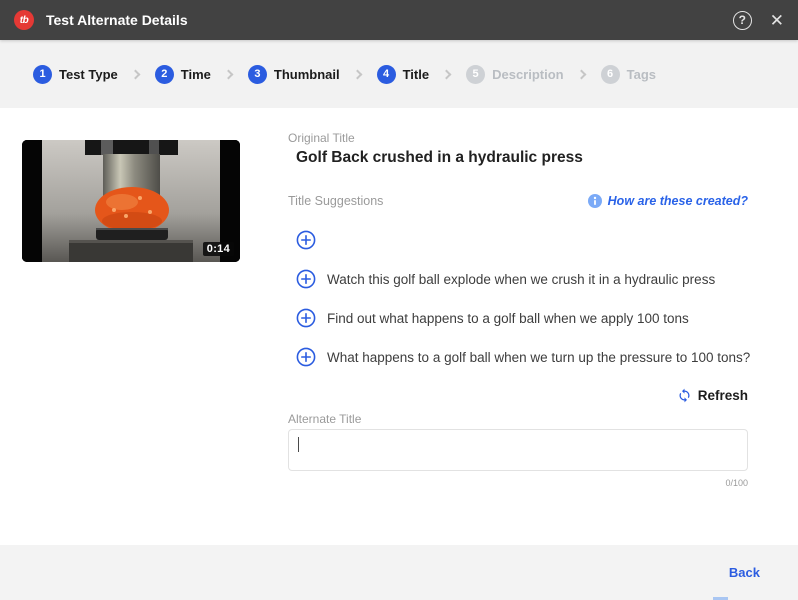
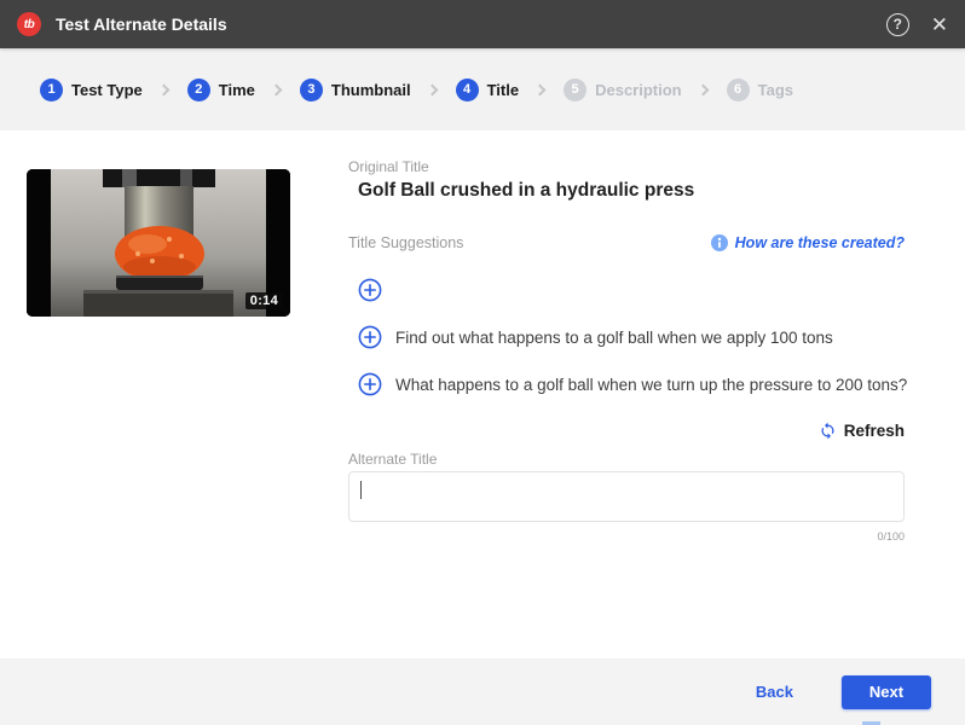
  tb
  Test Alternate Details
  ?
  ✕
  1
  Test Type
  2
  Time
  3
  Thumbnail
  4
  Title
  5
  Description
  6
  Tags
  0:14
  Original Title
- Golf Back crushed in a hydraulic press
+ Golf Ball crushed in a hydraulic press
  Title Suggestions
  How are these created?
- Watch this golf ball explode when we crush it in a hydraulic press
  Find out what happens to a golf ball when we apply 100 tons
- What happens to a golf ball when we turn up the pressure to 100 tons?
+ What happens to a golf ball when we turn up the pressure to 200 tons?
  Refresh
  Alternate Title
  0/100
  Back
+ Next
